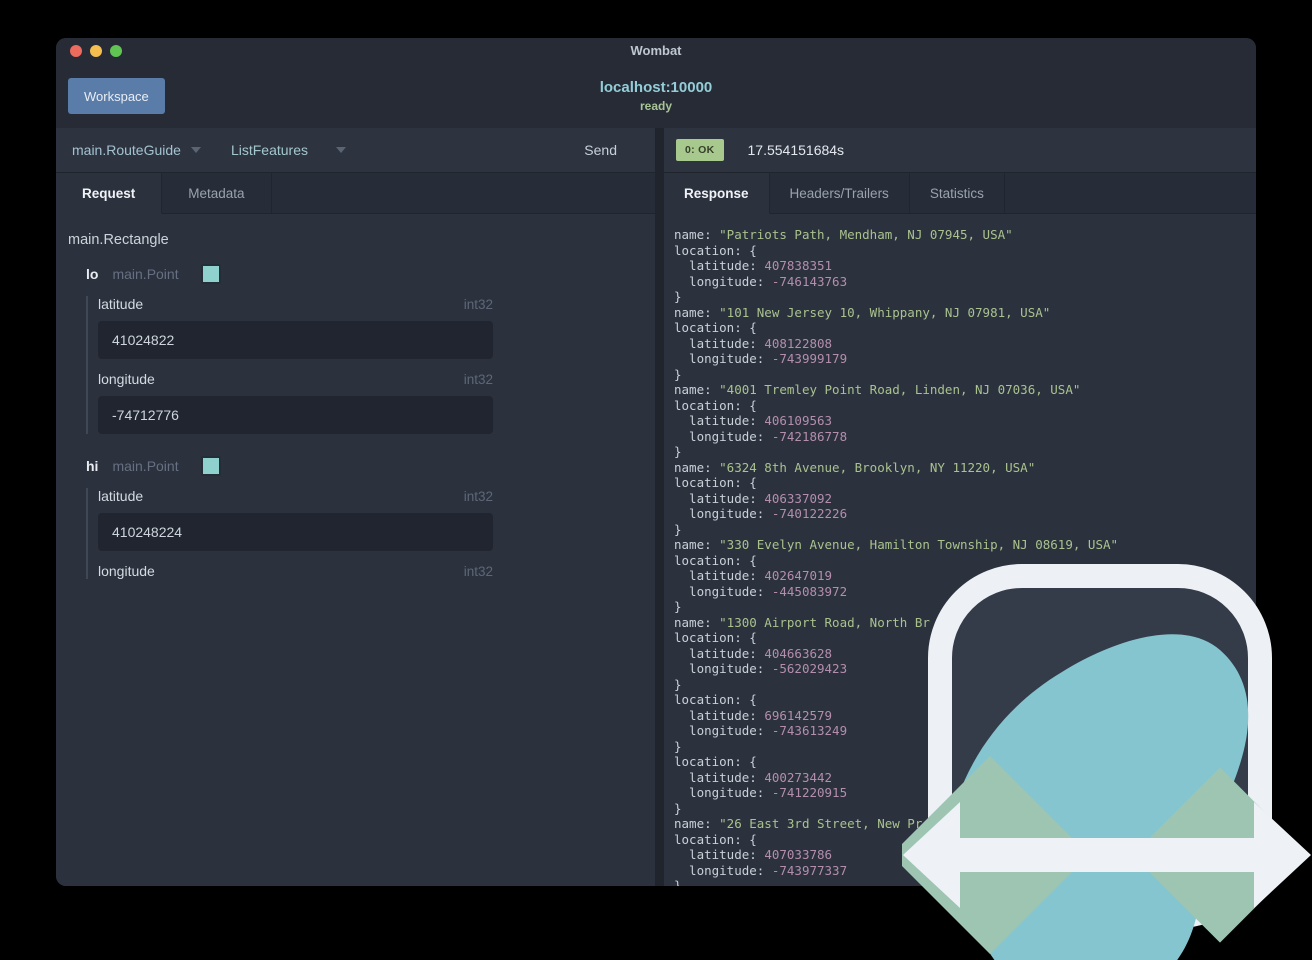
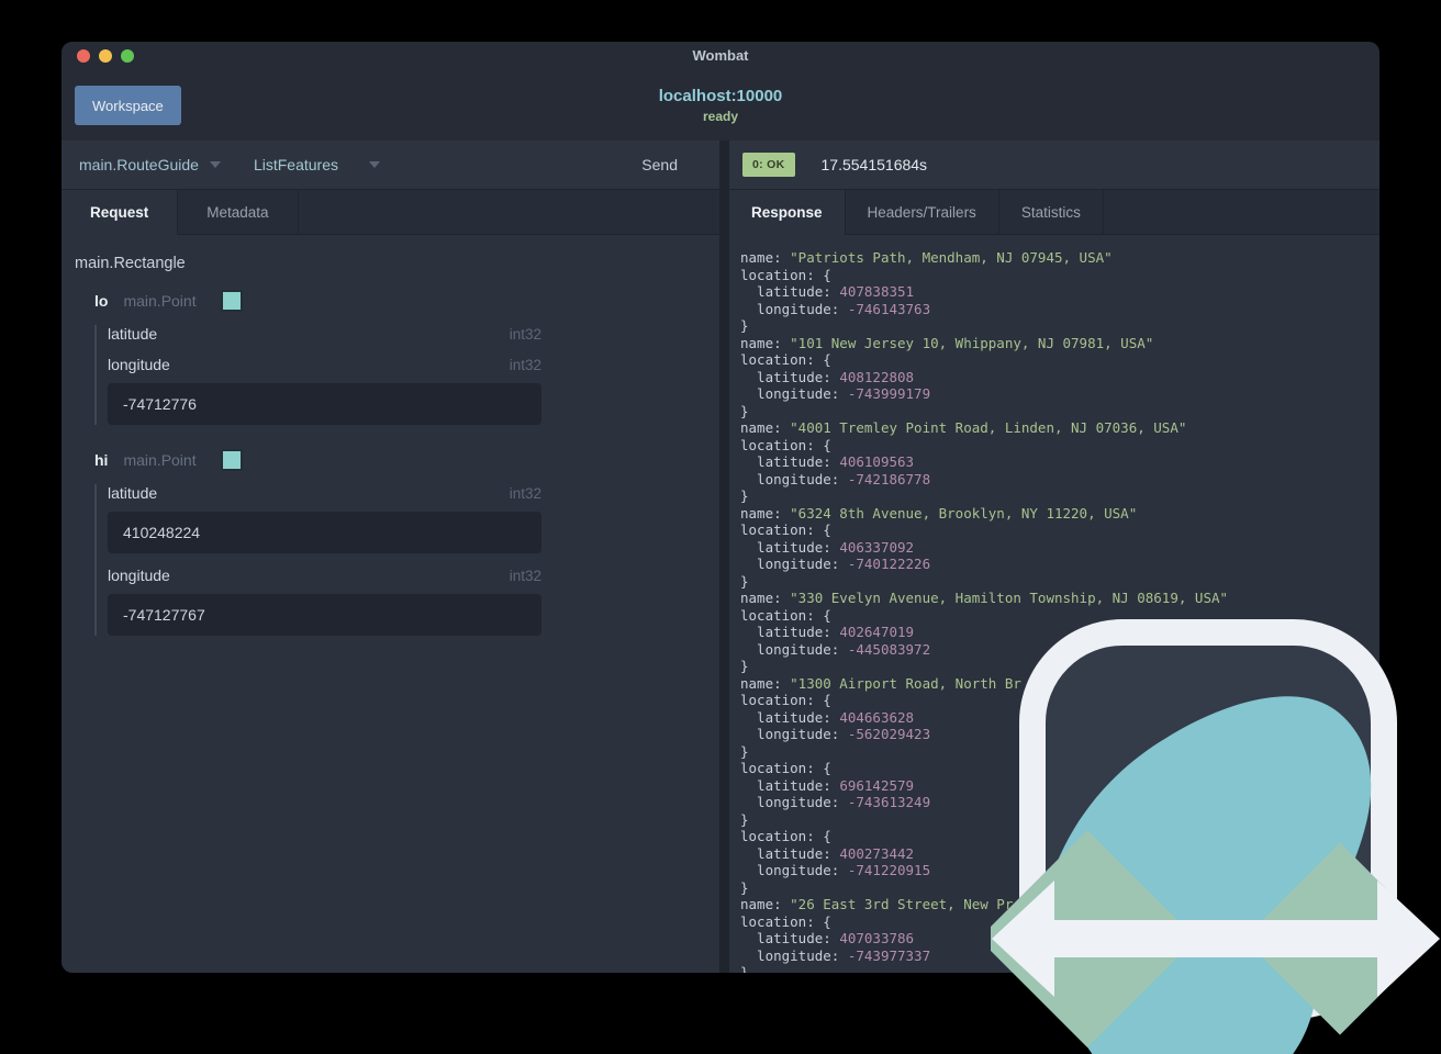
  Wombat
  Workspace
  localhost:10000
  ready
  main.RouteGuide
  ListFeatures
  Send
  Request
  Metadata
  main.Rectangle
  lo
  main.Point
  latitude
  int32
- 41024822
  longitude
  int32
  -74712776
  hi
  main.Point
  latitude
  int32
  410248224
  longitude
  int32
+ -747127767
  0: OK
  17.554151684s
  Response
  Headers/Trailers
  Statistics
  name: "Patriots Path, Mendham, NJ 07945, USA"
  location: {
  latitude: 407838351
  longitude: -746143763
  }
  name: "101 New Jersey 10, Whippany, NJ 07981, USA"
  location: {
  latitude: 408122808
  longitude: -743999179
  }
  name: "4001 Tremley Point Road, Linden, NJ 07036, USA"
  location: {
  latitude: 406109563
  longitude: -742186778
  }
  name: "6324 8th Avenue, Brooklyn, NY 11220, USA"
  location: {
  latitude: 406337092
  longitude: -740122226
  }
  name: "330 Evelyn Avenue, Hamilton Township, NJ 08619, USA"
  location: {
  latitude: 402647019
  longitude: -445083972
  }
  name: "1300 Airport Road, North Br
  location: {
  latitude: 404663628
  longitude: -562029423
  }
  location: {
  latitude: 696142579
  longitude: -743613249
  }
  location: {
  latitude: 400273442
  longitude: -741220915
  }
  name: "26 East 3rd Street, New Pr
  location: {
  latitude: 407033786
  longitude: -743977337
  }
